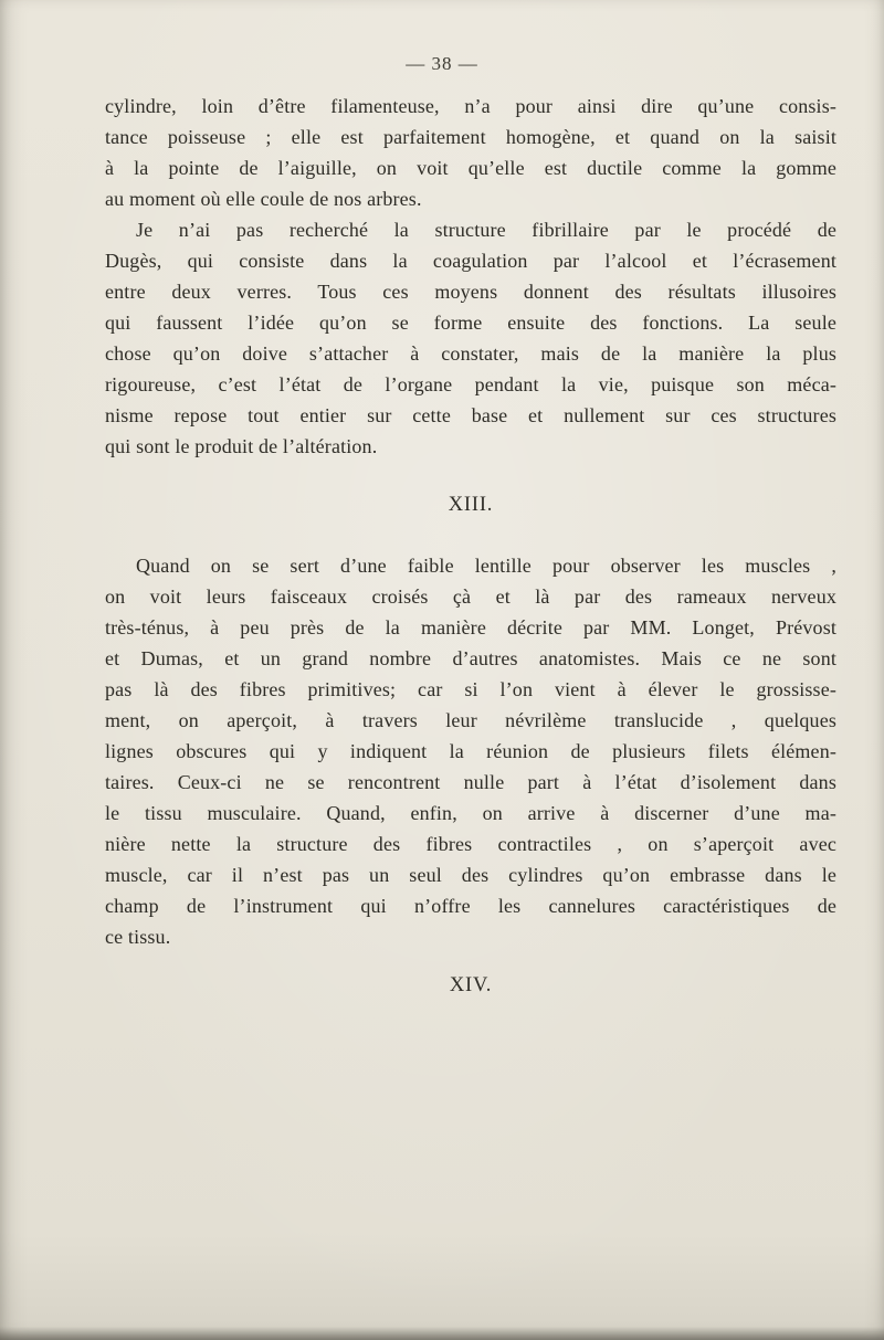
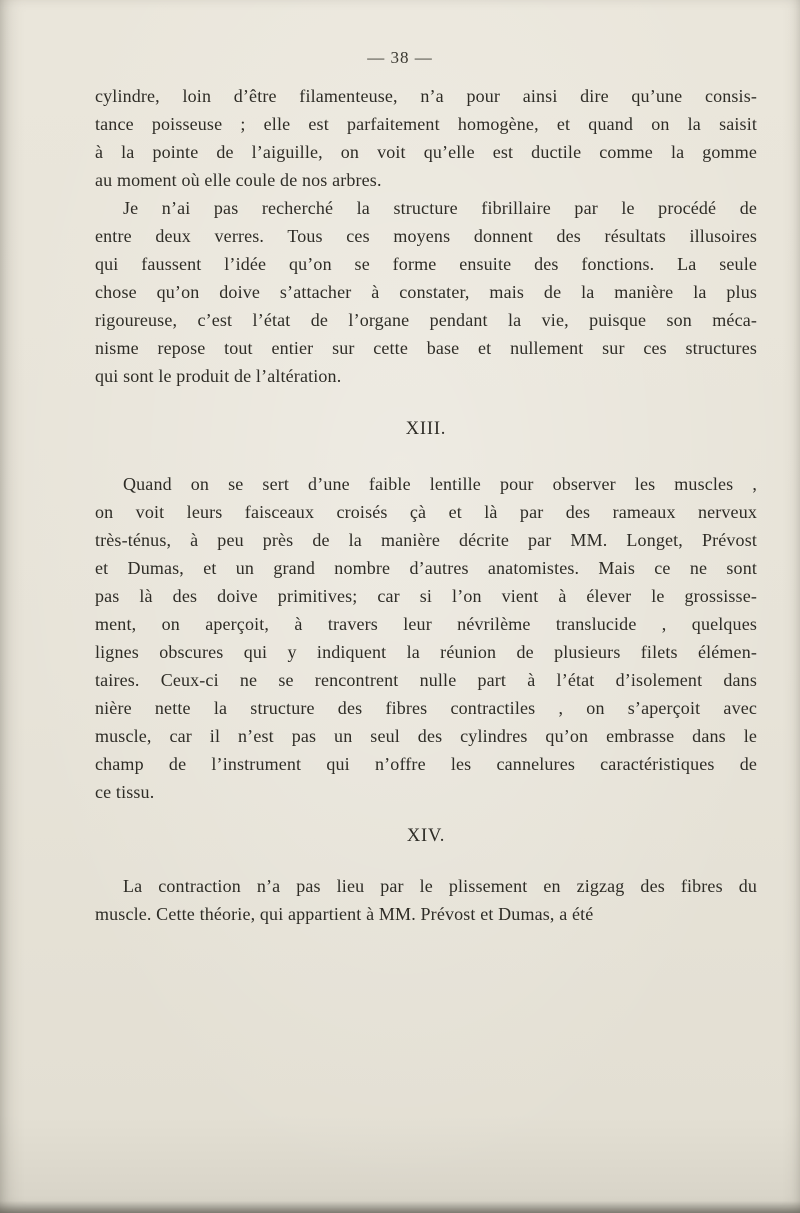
  — 38 —
  cylindre, loin d’être filamenteuse, n’a pour ainsi dire qu’une consis-
  tance poisseuse ; elle est parfaitement homogène, et quand on la saisit
  à la pointe de l’aiguille, on voit qu’elle est ductile comme la gomme
  au moment où elle coule de nos arbres.
  Je n’ai pas recherché la structure fibrillaire par le procédé de
- Dugès, qui consiste dans la coagulation par l’alcool et l’écrasement
  entre deux verres. Tous ces moyens donnent des résultats illusoires
  qui faussent l’idée qu’on se forme ensuite des fonctions. La seule
  chose qu’on doive s’attacher à constater, mais de la manière la plus
  rigoureuse, c’est l’état de l’organe pendant la vie, puisque son méca-
  nisme repose tout entier sur cette base et nullement sur ces structures
  qui sont le produit de l’altération.
  XIII.
  Quand on se sert d’une faible lentille pour observer les muscles ,
  on voit leurs faisceaux croisés çà et là par des rameaux nerveux
  très-ténus, à peu près de la manière décrite par MM. Longet, Prévost
  et Dumas, et un grand nombre d’autres anatomistes. Mais ce ne sont
- pas là des fibres primitives; car si l’on vient à élever le grossisse-
+ pas là des doive primitives; car si l’on vient à élever le grossisse-
  ment, on aperçoit, à travers leur névrilème translucide , quelques
  lignes obscures qui y indiquent la réunion de plusieurs filets élémen-
  taires. Ceux-ci ne se rencontrent nulle part à l’état d’isolement dans
- le tissu musculaire. Quand, enfin, on arrive à discerner d’une ma-
  nière nette la structure des fibres contractiles , on s’aperçoit avec
  muscle, car il n’est pas un seul des cylindres qu’on embrasse dans le
  champ de l’instrument qui n’offre les cannelures caractéristiques de
  ce tissu.
  XIV.
+ La contraction n’a pas lieu par le plissement en zigzag des fibres du
+ muscle. Cette théorie, qui appartient à MM. Prévost et Dumas, a été
